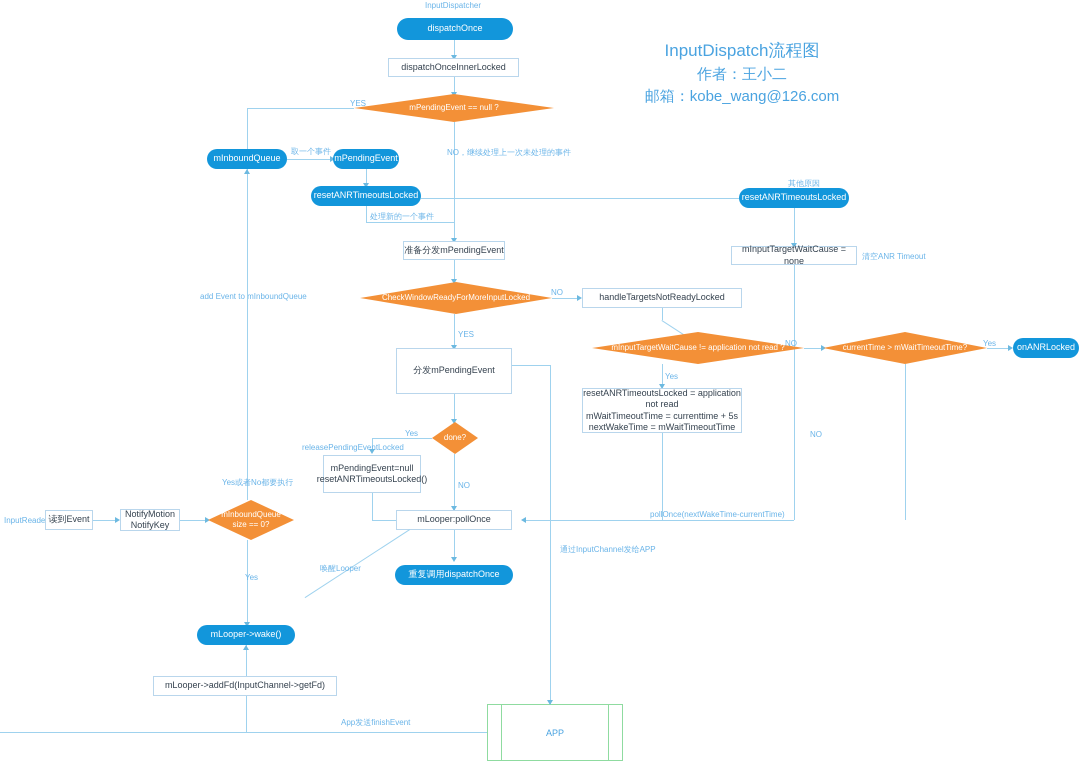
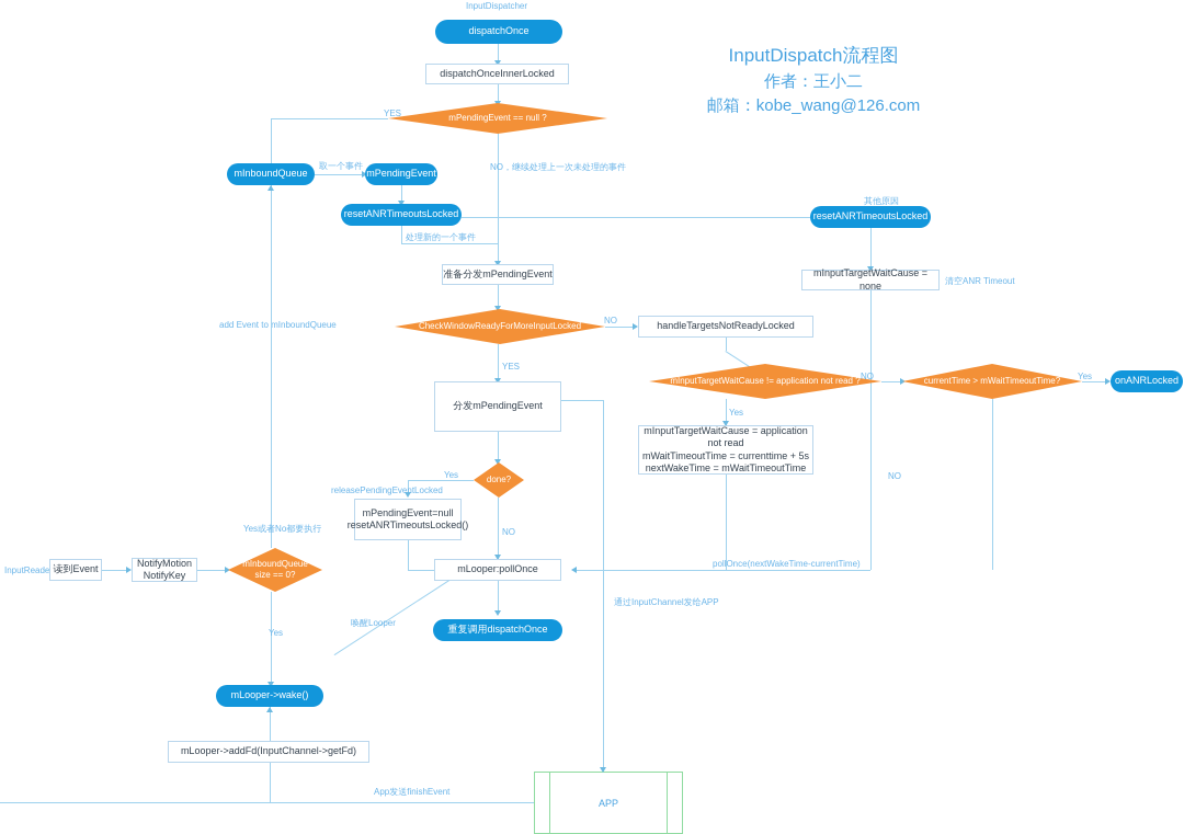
  InputDispatch流程图
  作者：王小二
  邮箱：kobe_wang@126.com
  InputDispatcher
  dispatchOnce
  dispatchOnceInnerLocked
  mPendingEvent == null ?
  YES
  NO，继续处理上一次未处理的事件
  mInboundQueue
  取一个事件
  mPendingEvent
  resetANRTimeoutsLocked
  其他原因
  resetANRTimeoutsLocked
  处理新的一个事件
  准备分发mPendingEvent
  mInputTargetWaitCause = none
  清空ANR Timeout
  polOnce(nextWakeTime-currentTime)
  CheckWindowReadyForMoreInputLocked
  NO
  handleTargetsNotReadyLocked
  YES
  add Event to mInboundQueue
  mInputTargetWaitCause != application not read ?
  NO
  currentTime > mWaitTimeoutTime?
  Yes
  onANRLocked
  NO
  Yes
- resetANRTimeoutsLocked = application not read
+ mInputTargetWaitCause = application not read
  mWaitTimeoutTime = currenttime + 5s
  nextWakeTime = mWaitTimeoutTime
  分发mPendingEvent
  done?
  Yes
  releasePendingEventLocked
  mPendingEvent=null
  resetANRTimeoutsLocked()
  NO
  InputRead
  读到Event
  NotifyMotion
  NotifyKey
  mInboundQueue
  size == 0?
  Yes或者No都要执行
  mLooper:pollOnce
  重复调用dispatchOnce
  唤醒Looper
  Yes
  mLooper->wake()
  mLooper->addFd(InputChannel->getFd)
  App发送finishEvent
  APP
  通过InputChannel发给APP
